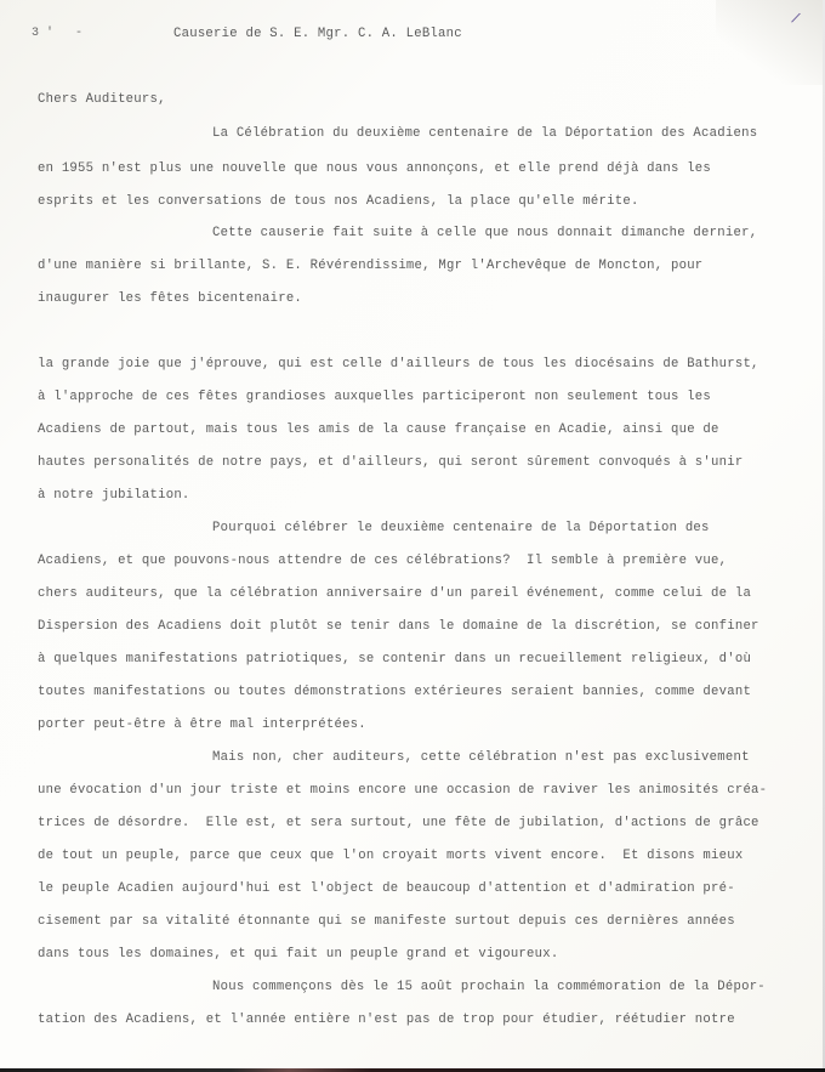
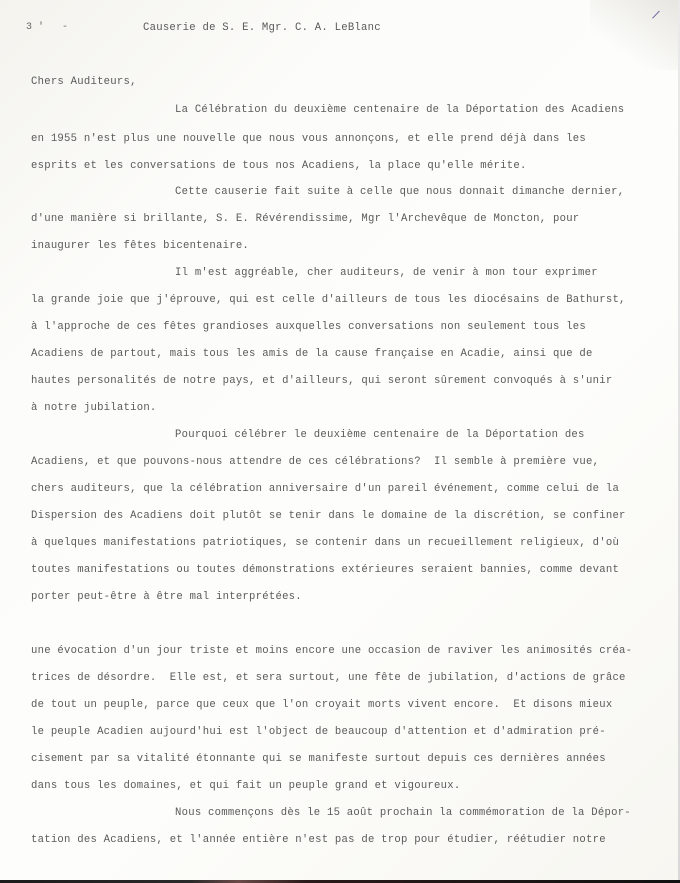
  3' -
  Causerie de S. E. Mgr. C. A. LeBlanc
  Chers Auditeurs,
  La Célébration du deuxième centenaire de la Déportation des Acadiens
  en 1955 n'est plus une nouvelle que nous vous annonçons, et elle prend déjà dans les
  esprits et les conversations de tous nos Acadiens, la place qu'elle mérite.
  Cette causerie fait suite à celle que nous donnait dimanche dernier,
  d'une manière si brillante, S. E. Révérendissime, Mgr l'Archevêque de Moncton, pour
  inaugurer les fêtes bicentenaire.
+ Il m'est aggréable, cher auditeurs, de venir à mon tour exprimer
  la grande joie que j'éprouve, qui est celle d'ailleurs de tous les diocésains de Bathurst,
- à l'approche de ces fêtes grandioses auxquelles participeront non seulement tous les
+ à l'approche de ces fêtes grandioses auxquelles conversations non seulement tous les
  Acadiens de partout, mais tous les amis de la cause française en Acadie, ainsi que de
  hautes personalités de notre pays, et d'ailleurs, qui seront sûrement convoqués à s'unir
  à notre jubilation.
  Pourquoi célébrer le deuxième centenaire de la Déportation des
  Acadiens, et que pouvons-nous attendre de ces célébrations? Il semble à première vue,
  chers auditeurs, que la célébration anniversaire d'un pareil événement, comme celui de la
  Dispersion des Acadiens doit plutôt se tenir dans le domaine de la discrétion, se confiner
  à quelques manifestations patriotiques, se contenir dans un recueillement religieux, d'où
  toutes manifestations ou toutes démonstrations extérieures seraient bannies, comme devant
  porter peut-être à être mal interprétées.
- Mais non, cher auditeurs, cette célébration n'est pas exclusivement
  une évocation d'un jour triste et moins encore une occasion de raviver les animosités créa-
  trices de désordre. Elle est, et sera surtout, une fête de jubilation, d'actions de grâce
  de tout un peuple, parce que ceux que l'on croyait morts vivent encore. Et disons mieux
  le peuple Acadien aujourd'hui est l'object de beaucoup d'attention et d'admiration pré-
  cisement par sa vitalité étonnante qui se manifeste surtout depuis ces dernières années
  dans tous les domaines, et qui fait un peuple grand et vigoureux.
  Nous commençons dès le 15 août prochain la commémoration de la Dépor-
  tation des Acadiens, et l'année entière n'est pas de trop pour étudier, réétudier notre
